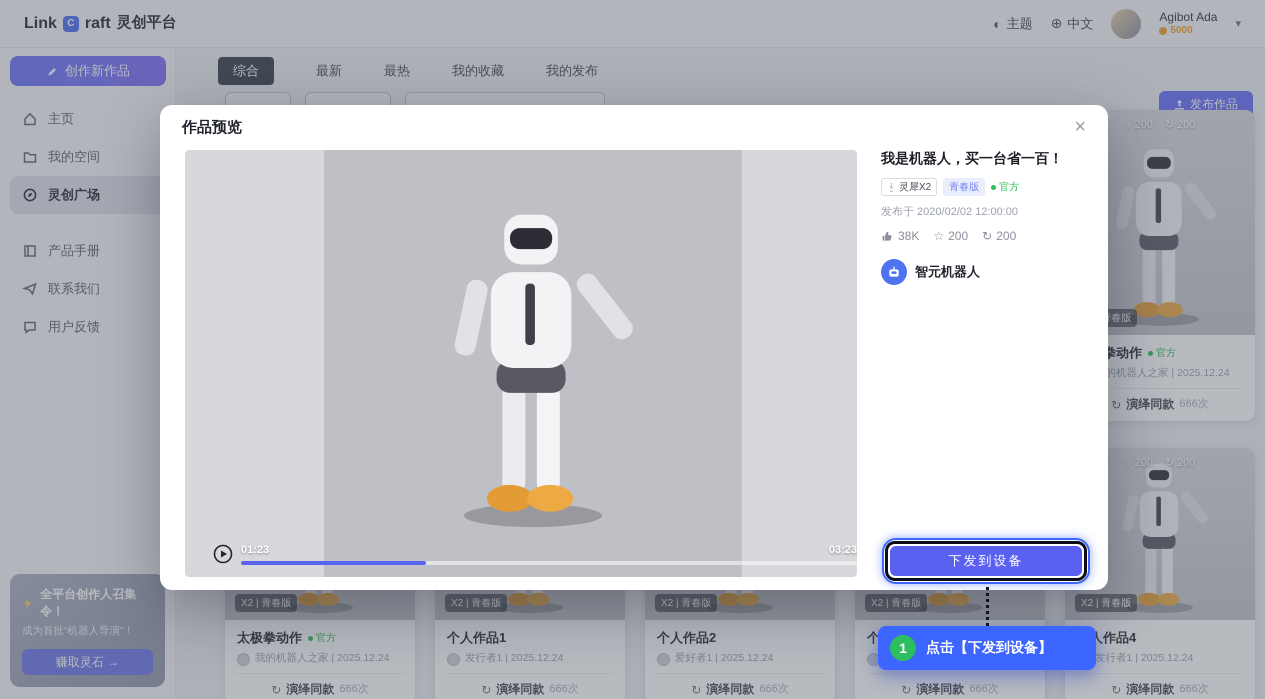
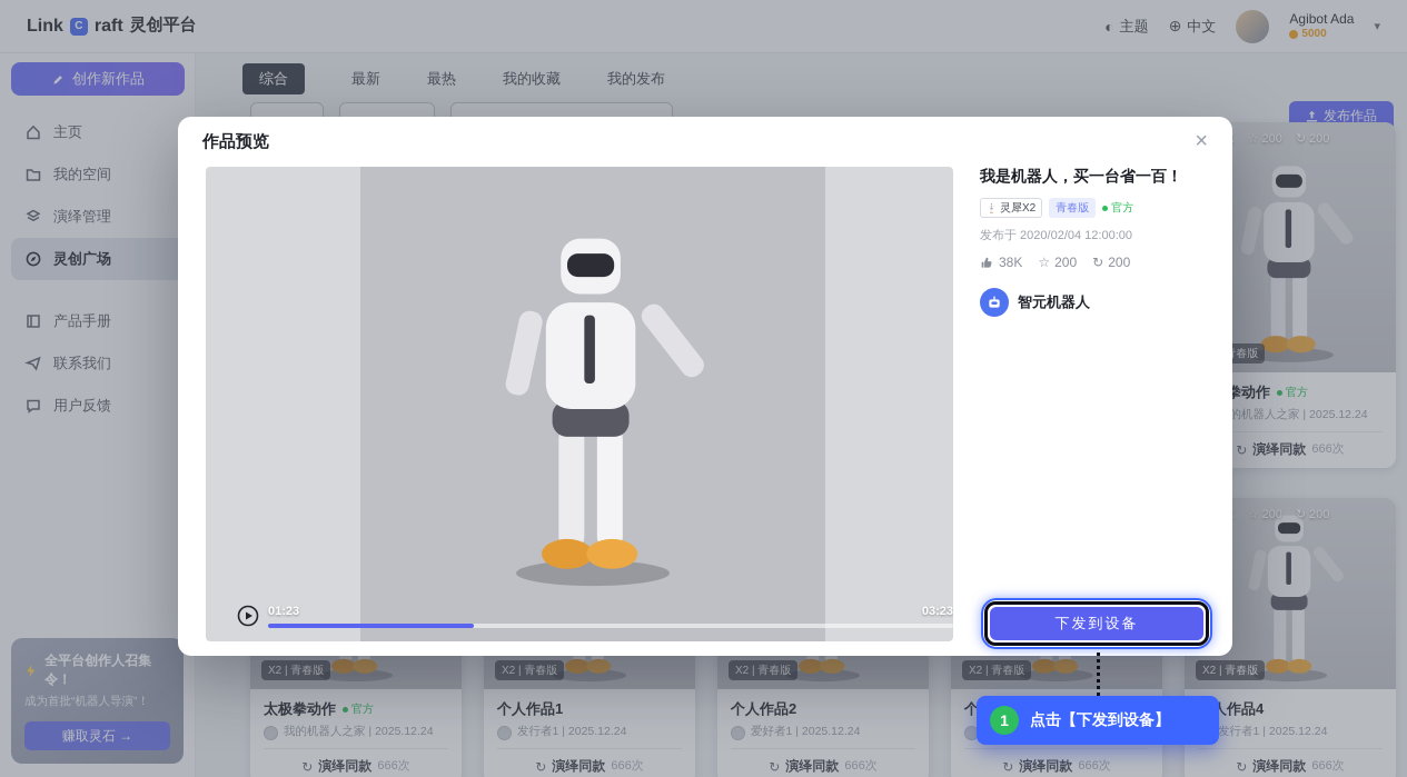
  Link
  C
  raft
  灵创平台
  ◐
  主题
  ⊕
  中文
  Agibot Ada
  5000
  ▾
  创作新作品
  主页
  我的空间
+ 演绎管理
  灵创广场
  产品手册
  联系我们
  用户反馈
  全平台创作人召集令！
  成为首批“机器人导演”！
  赚取灵石 →
  综合
  最新
  最热
  我的收藏
  我的发布
  发布作品
  200
  ↻
  200
  官方
  的机器人之家 | 2025.12.24
  ↻
  演绎同款
  666次
  X2 | 青春版
  太极拳动作
  官方
  我的机器人之家 | 2025.12.24
  ↻
  演绎同款
  666次
  X2 | 青春版
  个人作品1
  发行者1 | 2025.12.24
  ↻
  演绎同款
  666次
  X2 | 青春版
  个人作品2
  爱好者1 | 2025.12.24
  ↻
  演绎同款
  666次
  X2 | 青春版
  ↻
  演绎同款
  666次
  200
  ↻
  200
  X2 | 青春版
  人作品4
  发行者1 | 2025.12.24
  ↻
  演绎同款
  666次
  作品预览
  ×
  01:23
  03:23
  我是机器人，买一台省一百！
  灵犀X2
  青春版
  官方
- 发布于 2020/02/02 12:00:00
+ 发布于 2020/02/04 12:00:00
  38K
  ☆
  200
  ↻
  200
  智元机器人
  下发到设备
  1
  点击【下发到设备】
